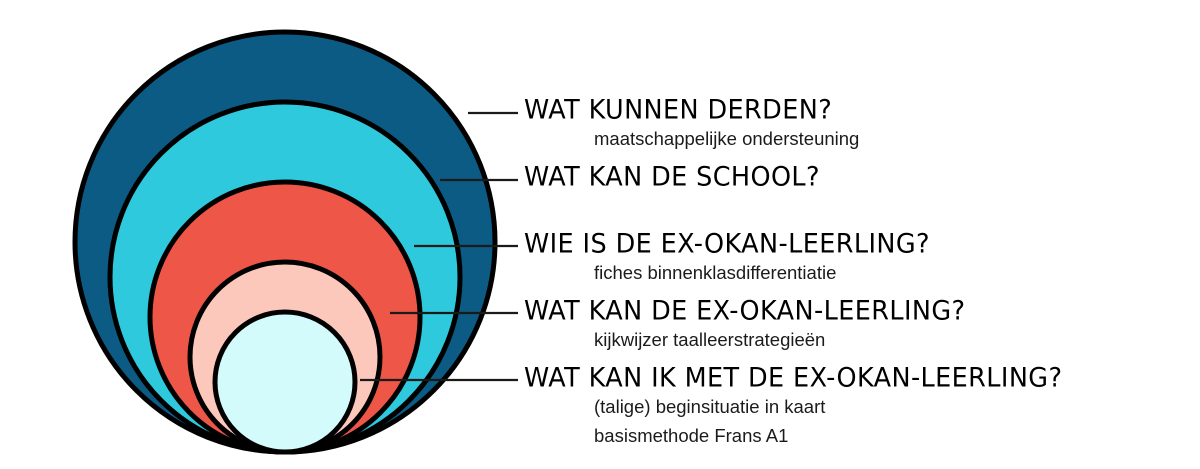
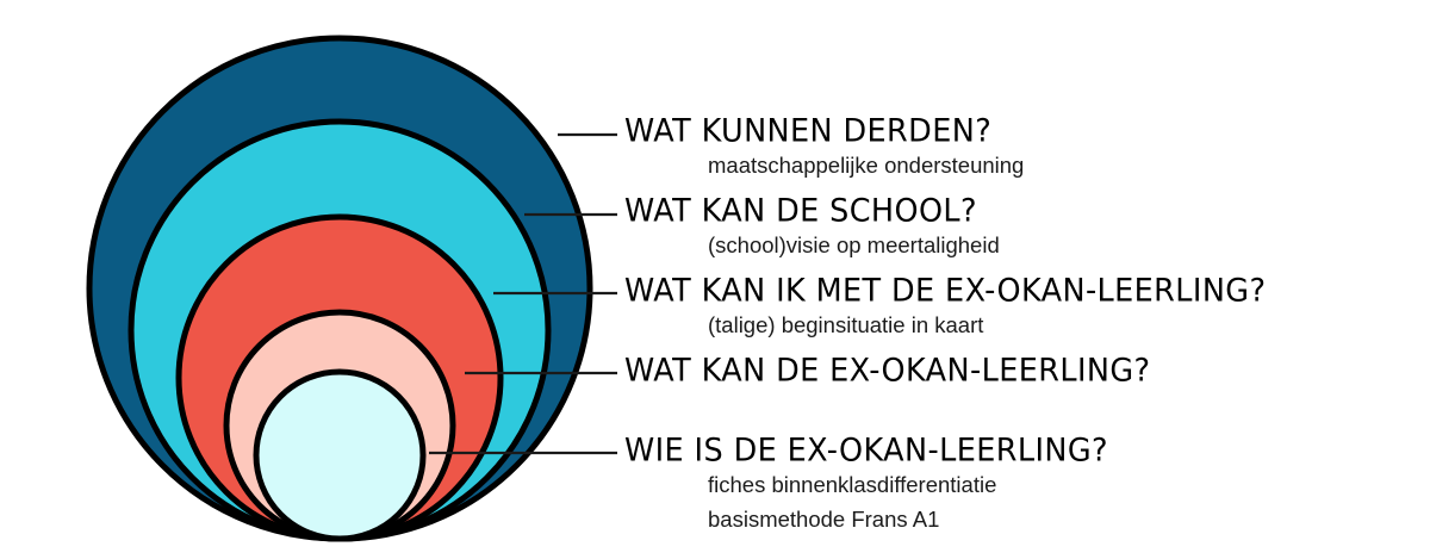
  WAT KUNNEN DERDEN?
  maatschappelijke ondersteuning
  WAT KAN DE SCHOOL?
+ (school)visie op meertaligheid
- WIE IS DE EX-OKAN-LEERLING?
+ WAT KAN IK MET DE EX-OKAN-LEERLING?
- fiches binnenklasdifferentiatie
+ (talige) beginsituatie in kaart
  WAT KAN DE EX-OKAN-LEERLING?
- kijkwijzer taalleerstrategieën
- WAT KAN IK MET DE EX-OKAN-LEERLING?
+ WIE IS DE EX-OKAN-LEERLING?
- (talige) beginsituatie in kaart
+ fiches binnenklasdifferentiatie
  basismethode Frans A1
